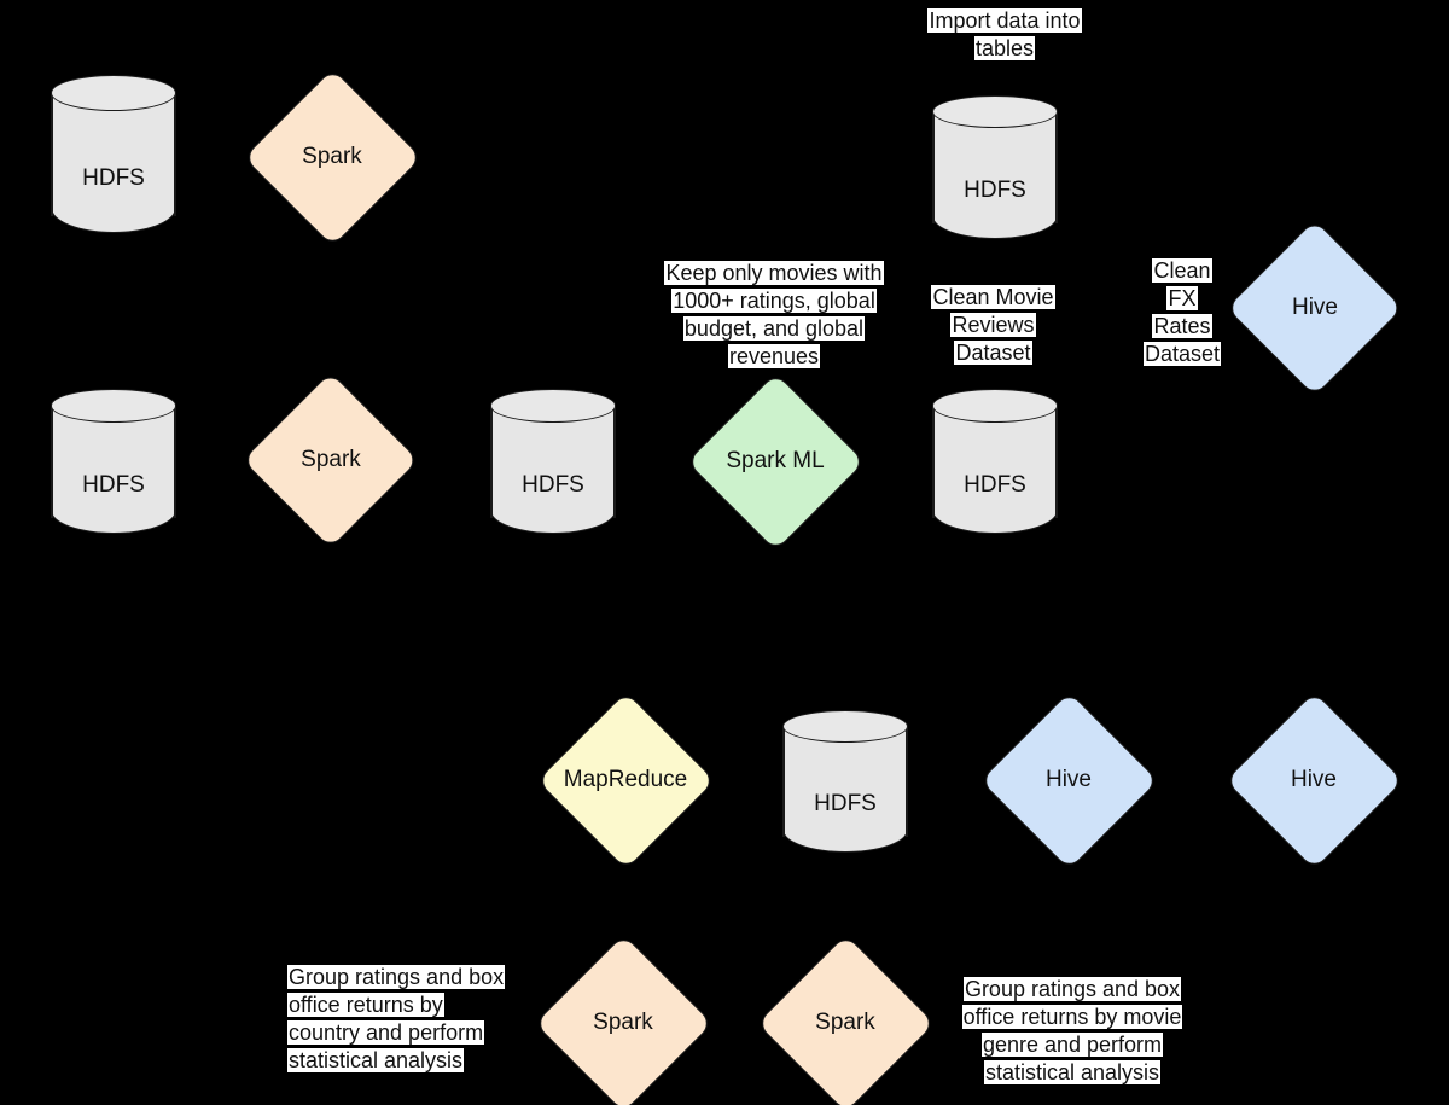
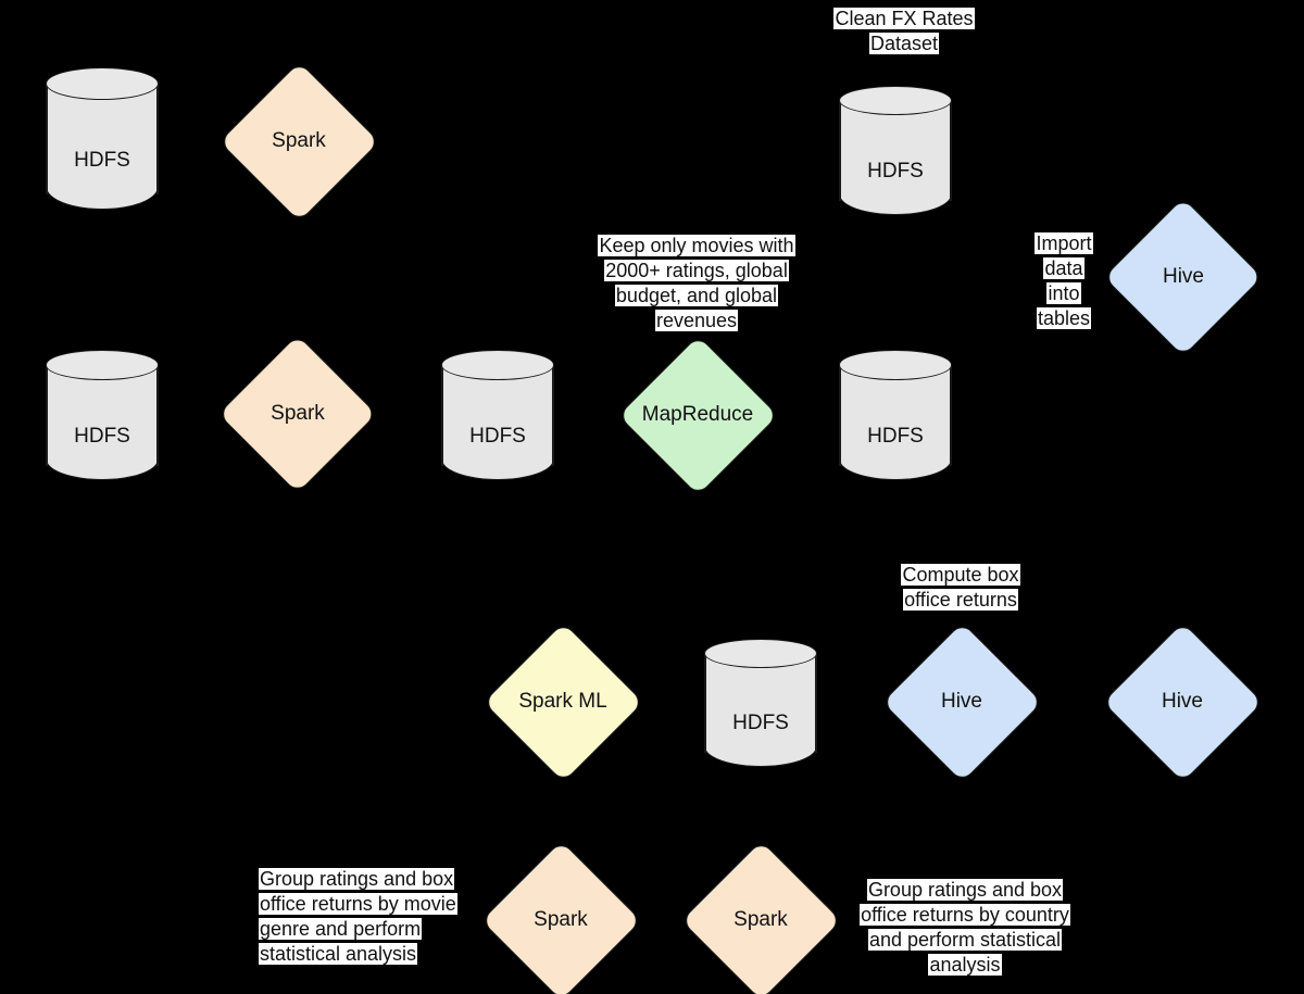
  HDFS
  Spark
- Import data into tables
+ Clean FX Rates Dataset
  HDFS
- Keep only movies with 1000+ ratings, global budget, and global revenues
+ Keep only movies with 2000+ ratings, global budget, and global revenues
- Clean Movie Reviews Dataset
- Clean FX Rates Dataset
+ Import data into tables
  Hive
  HDFS
  Spark
  HDFS
- Spark ML
+ MapReduce
  HDFS
+ Compute box office returns
- MapReduce
+ Spark ML
  HDFS
  Hive
  Hive
- Group ratings and box office returns by country and perform statistical analysis
+ Group ratings and box office returns by movie genre and perform statistical analysis
  Spark
  Spark
- Group ratings and box office returns by movie genre and perform statistical analysis
+ Group ratings and box office returns by country and perform statistical analysis
